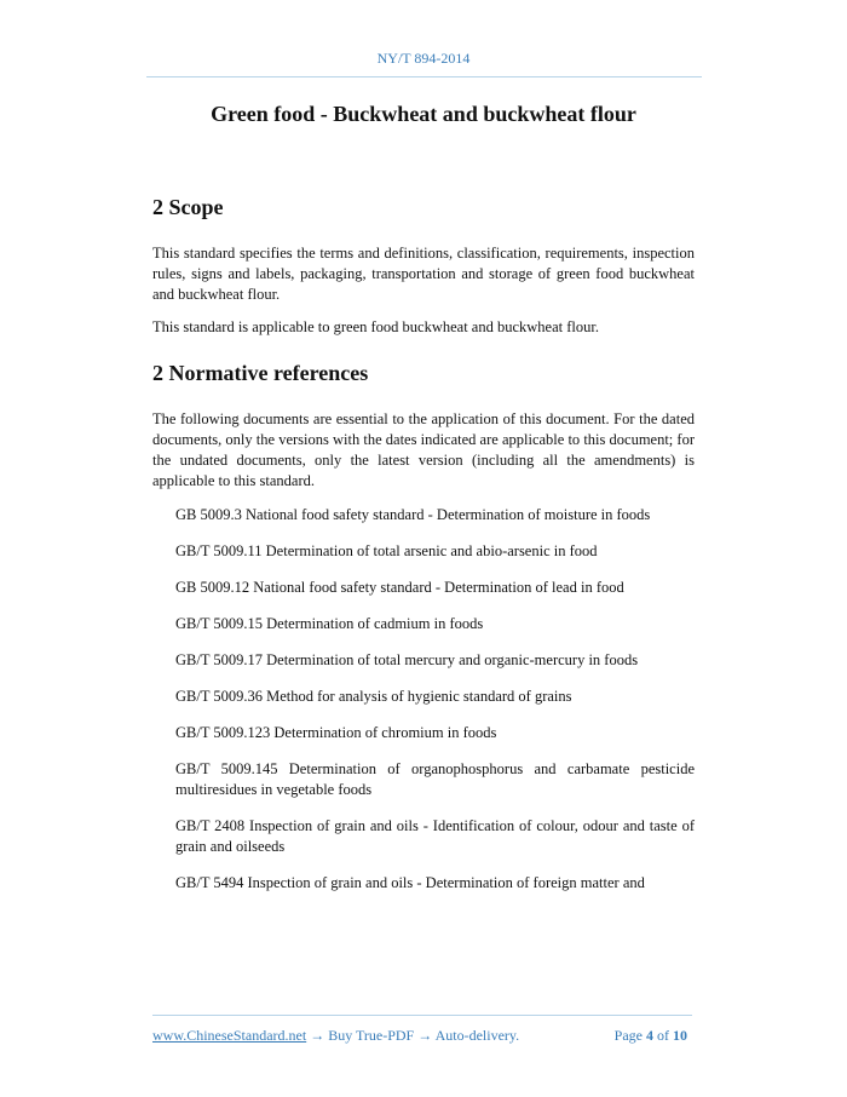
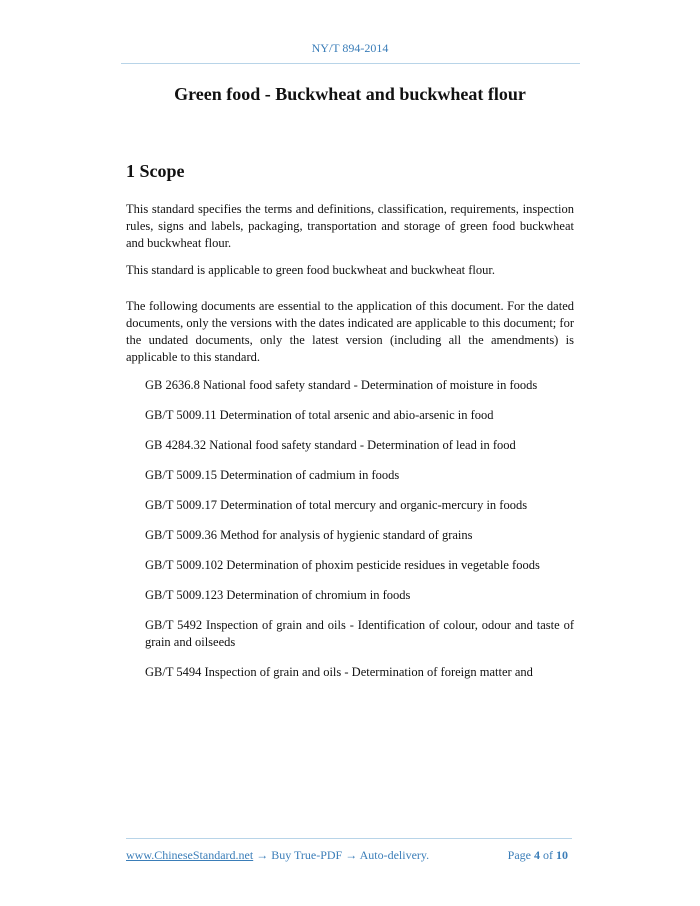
  NY/T 894-2014
  Green food - Buckwheat and buckwheat flour
- 2 Scope
+ 1 Scope
  This standard specifies the terms and definitions, classification, requirements, inspection rules, signs and labels, packaging, transportation and storage of green food buckwheat and buckwheat flour.
  This standard is applicable to green food buckwheat and buckwheat flour.
- 2 Normative references
  The following documents are essential to the application of this document. For the dated documents, only the versions with the dates indicated are applicable to this document; for the undated documents, only the latest version (including all the amendments) is applicable to this standard.
- GB 5009.3 National food safety standard - Determination of moisture in foods
+ GB 2636.8 National food safety standard - Determination of moisture in foods
  GB/T 5009.11 Determination of total arsenic and abio-arsenic in food
- GB 5009.12 National food safety standard - Determination of lead in food
+ GB 4284.32 National food safety standard - Determination of lead in food
  GB/T 5009.15 Determination of cadmium in foods
  GB/T 5009.17 Determination of total mercury and organic-mercury in foods
  GB/T 5009.36 Method for analysis of hygienic standard of grains
+ GB/T 5009.102 Determination of phoxim pesticide residues in vegetable foods
  GB/T 5009.123 Determination of chromium in foods
- GB/T 5009.145 Determination of organophosphorus and carbamate pesticide multiresidues in vegetable foods
- GB/T 2408 Inspection of grain and oils - Identification of colour, odour and taste of grain and oilseeds
+ GB/T 5492 Inspection of grain and oils - Identification of colour, odour and taste of grain and oilseeds
  GB/T 5494 Inspection of grain and oils - Determination of foreign matter and
  www.ChineseStandard.net → Buy True-PDF → Auto-delivery.
  Page 4 of 10
